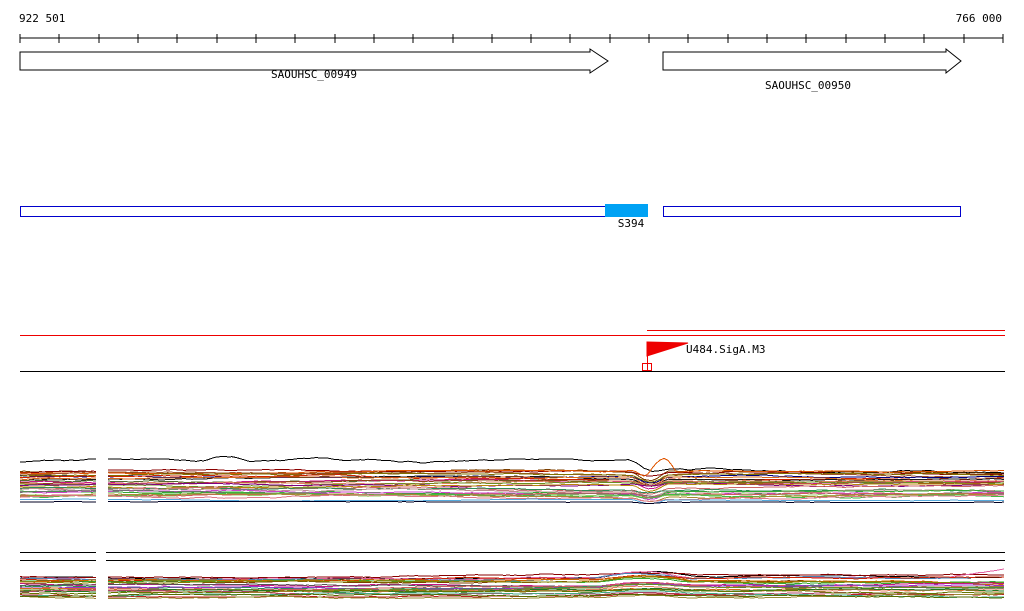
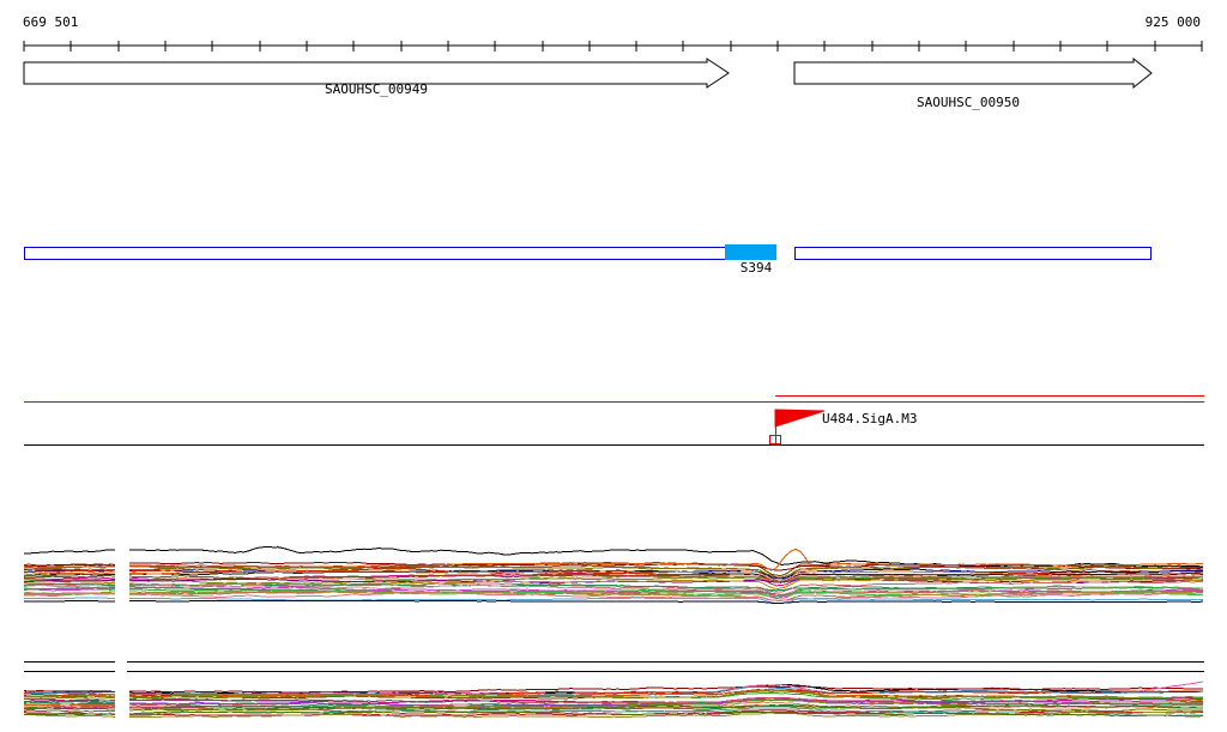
- 922 501
+ 669 501
- 766 000
+ 925 000
  SAOUHSC_00949
  SAOUHSC_00950
  S394
  U484.SigA.M3
